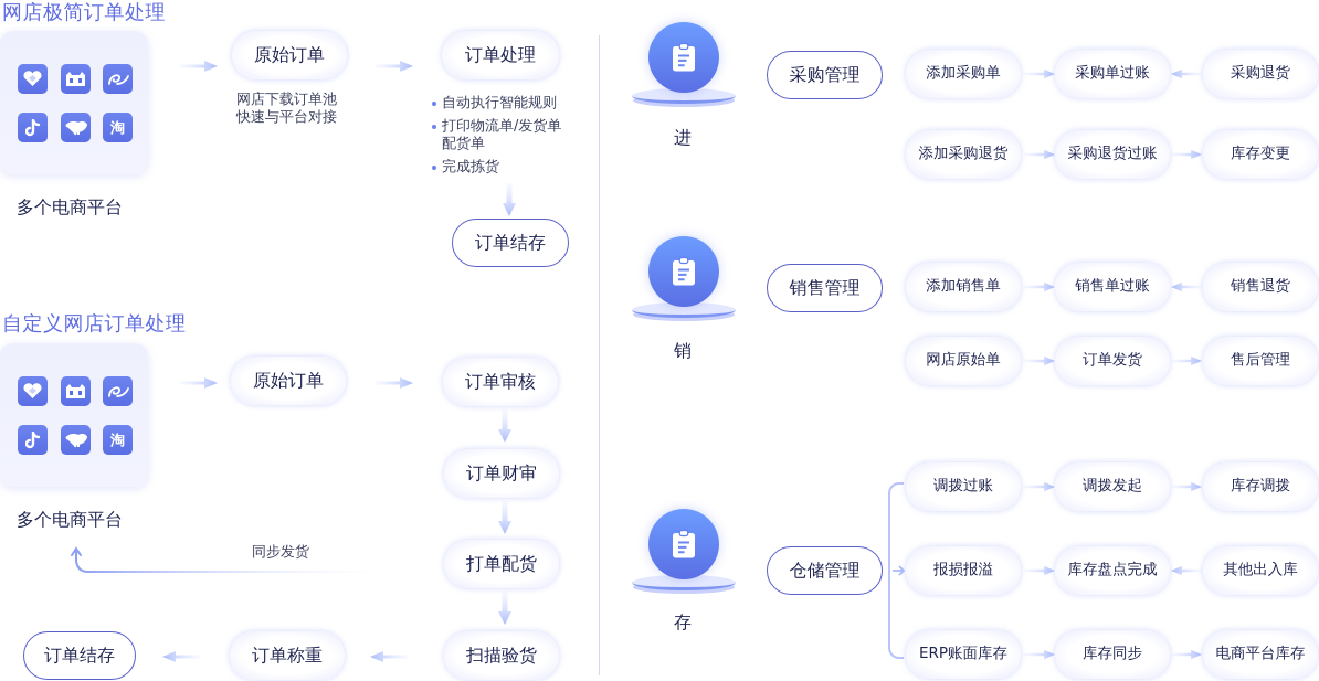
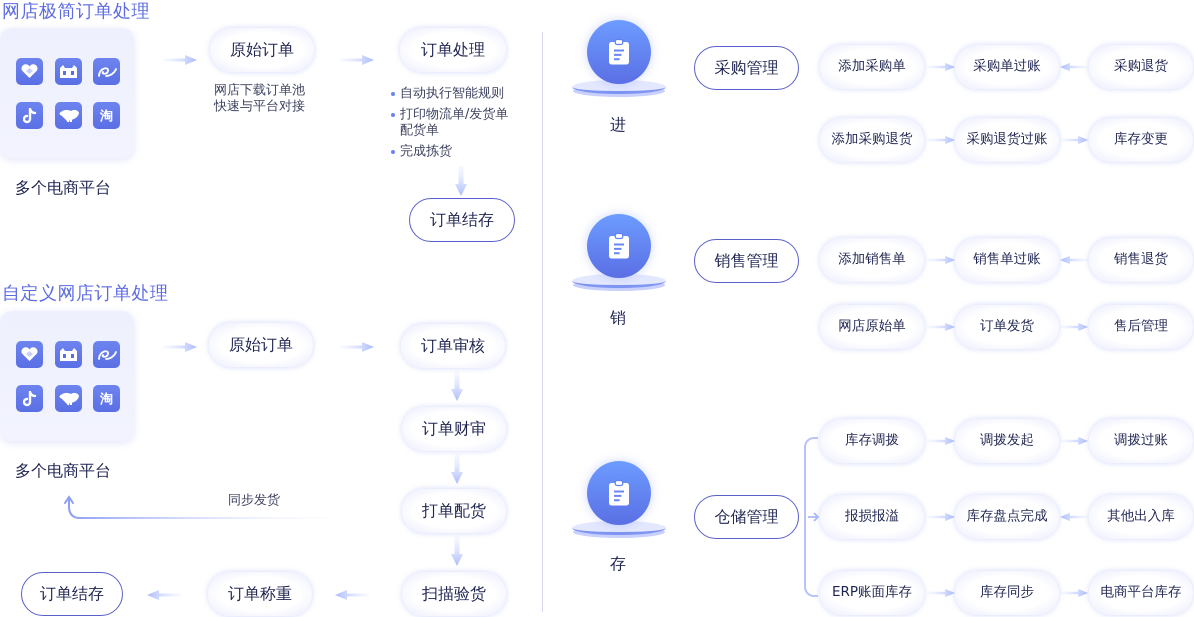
  网店极简订单处理
  淘
  多个电商平台
  原始订单
  网店下载订单池
  快速与平台对接
  订单处理
  自动执行智能规则
  打印物流单/发货单
  配货单
  完成拣货
  订单结存
  自定义网店订单处理
  淘
  多个电商平台
  原始订单
  订单审核
  订单财审
  打单配货
  扫描验货
  订单称重
  订单结存
  同步发货
  进
  采购管理
  添加采购单
  采购单过账
  采购退货
  添加采购退货
  采购退货过账
  库存变更
  销
  销售管理
  添加销售单
  销售单过账
  销售退货
  网店原始单
  订单发货
  售后管理
  存
  仓储管理
- 调拨过账
+ 库存调拨
  调拨发起
- 库存调拨
+ 调拨过账
  报损报溢
  库存盘点完成
  其他出入库
  ERP账面库存
  库存同步
  电商平台库存
